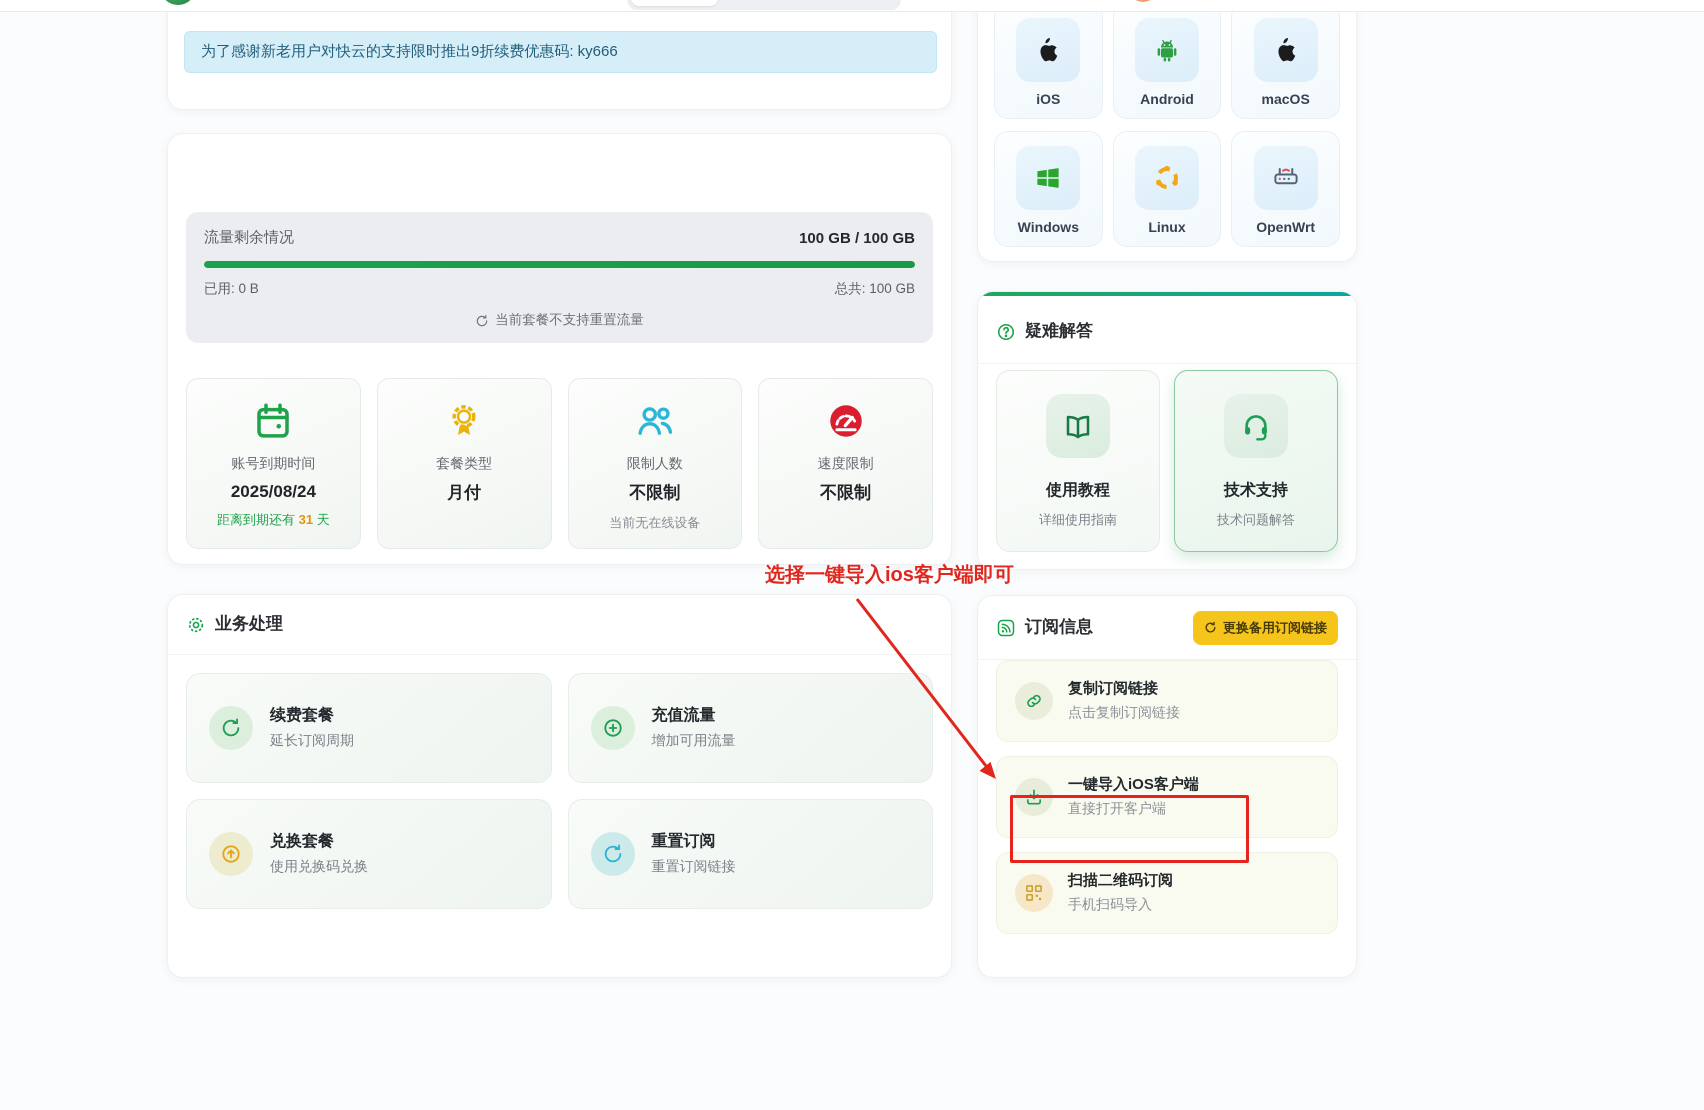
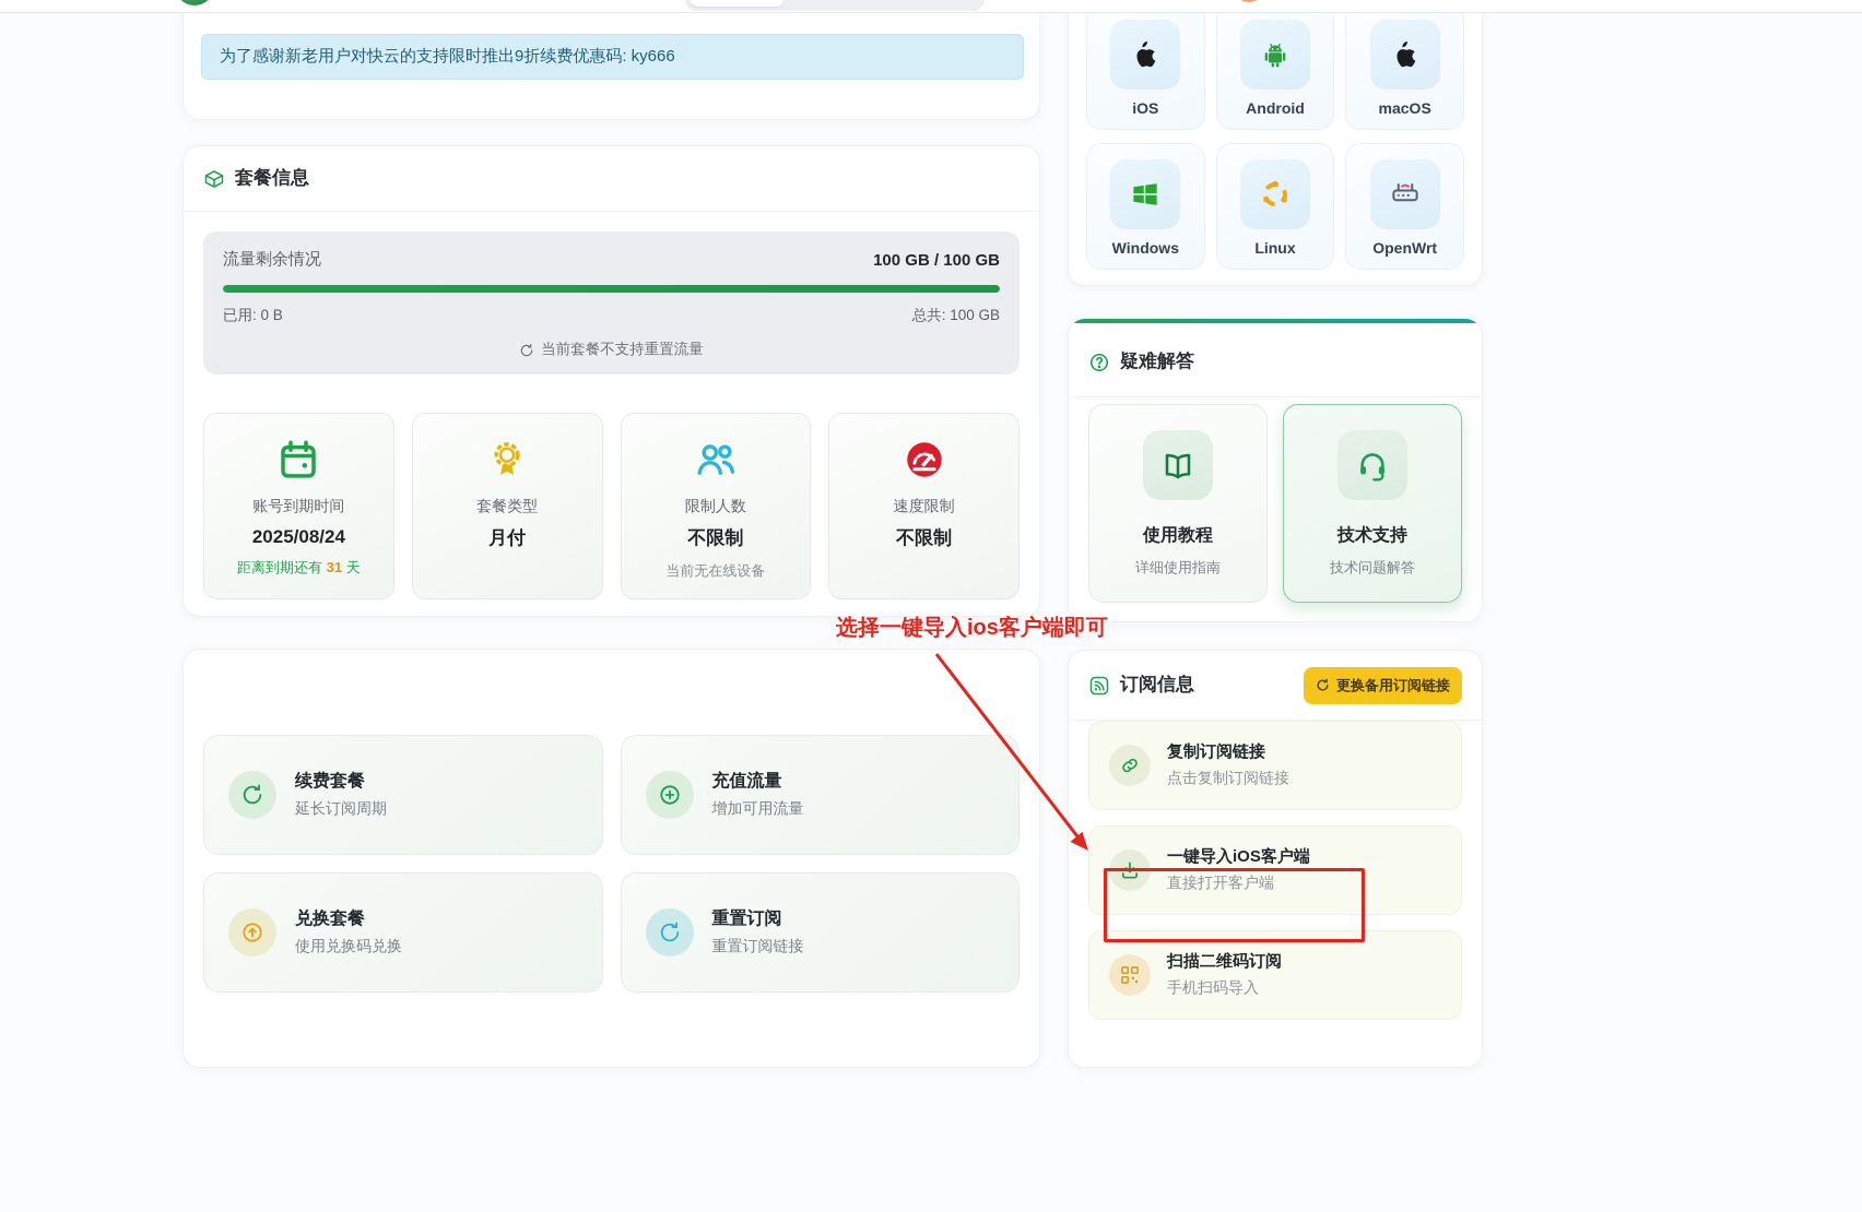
  为了感谢新老用户对快云的支持限时推出9折续费优惠码: ky666
+ 套餐信息
  流量剩余情况
  100 GB / 100 GB
  已用: 0 B
  总共: 100 GB
  当前套餐不支持重置流量
  账号到期时间
  2025/08/24
  距离到期还有 31 天
  套餐类型
  月付
  限制人数
  不限制
  当前无在线设备
  速度限制
  不限制
- 业务处理
  续费套餐
  延长订阅周期
  充值流量
  增加可用流量
  兑换套餐
  使用兑换码兑换
  重置订阅
  重置订阅链接
  iOS
  Android
  macOS
  Windows
  Linux
  OpenWrt
  疑难解答
  使用教程
  详细使用指南
  技术支持
  技术问题解答
  订阅信息
  更换备用订阅链接
  复制订阅链接
  点击复制订阅链接
  一键导入iOS客户端
  直接打开客户端
  扫描二维码订阅
  手机扫码导入
  选择一键导入ios客户端即可
